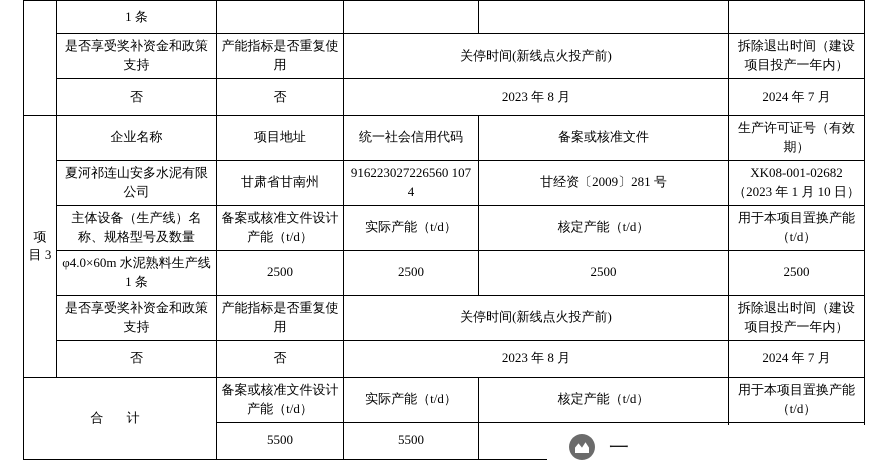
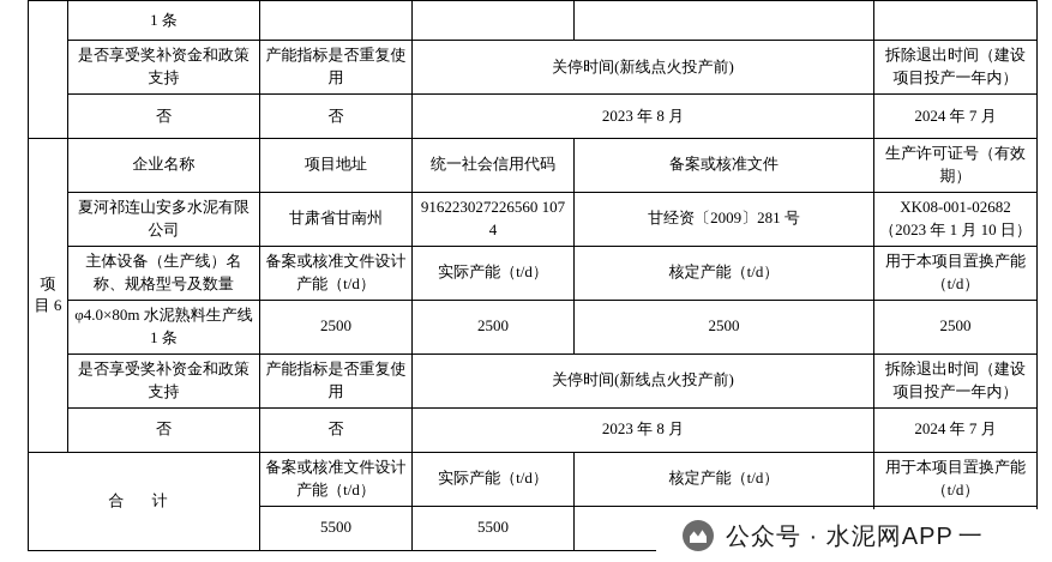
  	1 条
  是否享受奖补资金和政策支持	产能指标是否重复使用	关停时间(新线点火投产前)	拆除退出时间（建设项目投产一年内）
  否	否	2023 年 8 月	2024 年 7 月
- 项目 3	企业名称	项目地址	统一社会信用代码	备案或核准文件	生产许可证号（有效期）
+ 项目 6	企业名称	项目地址	统一社会信用代码	备案或核准文件	生产许可证号（有效期）
  夏河祁连山安多水泥有限公司	甘肃省甘南州	916223027226560 1074	甘经资〔2009〕281 号	XK08-001-02682 （2023 年 1 月 10 日）
  主体设备（生产线）名称、规格型号及数量	备案或核准文件设计产能（t/d）	实际产能（t/d）	核定产能（t/d）	用于本项目置换产能（t/d）
- φ4.0×60m 水泥熟料生产线 1 条	2500	2500	2500	2500
+ φ4.0×80m 水泥熟料生产线 1 条	2500	2500	2500	2500
  是否享受奖补资金和政策支持	产能指标是否重复使用	关停时间(新线点火投产前)	拆除退出时间（建设项目投产一年内）
  否	否	2023 年 8 月	2024 年 7 月
  合 计	备案或核准文件设计产能（t/d）	实际产能（t/d）	核定产能（t/d）	用于本项目置换产能（t/d）
+ 公众号 · 水泥网APP
  一
